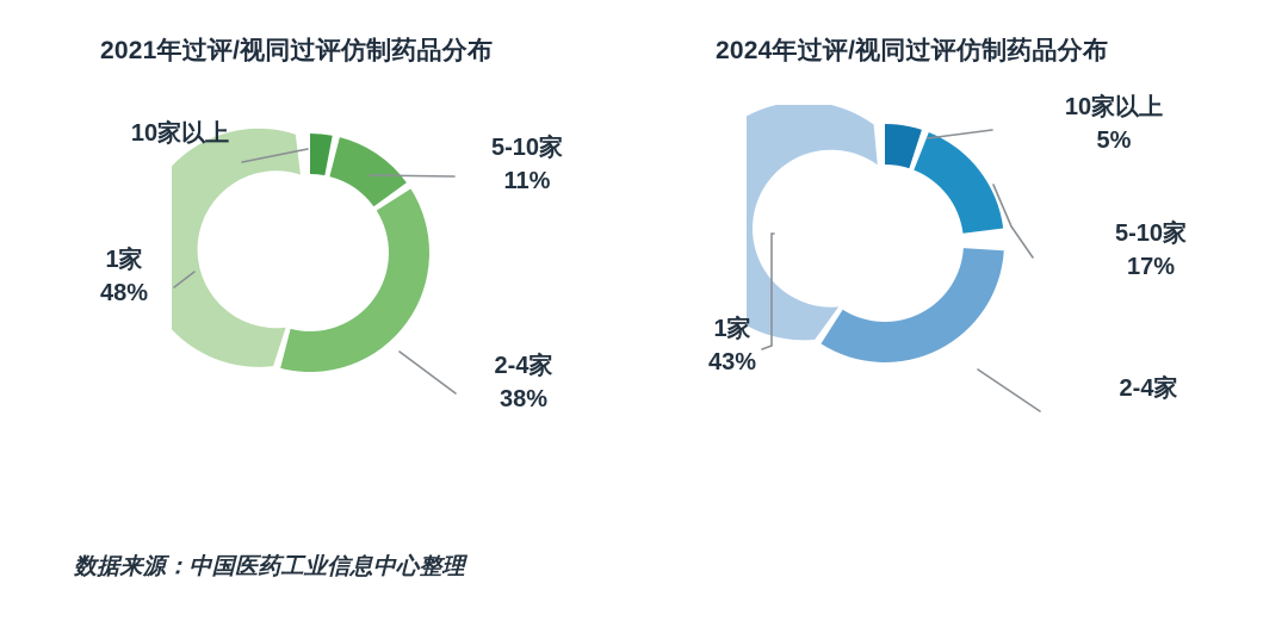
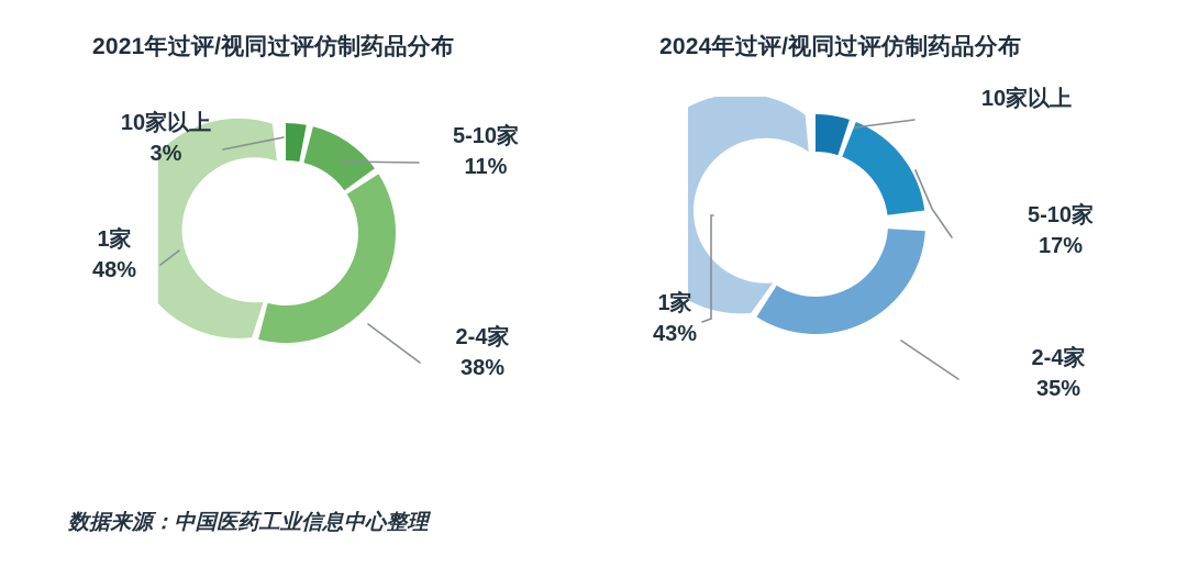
  2021年过评/视同过评仿制药品分布
  10家以上
+ 3%
  1家
  48%
  5-10家
  11%
  2-4家
  38%
  2024年过评/视同过评仿制药品分布
  10家以上
- 5%
  5-10家
  17%
  2-4家
+ 35%
  1家
  43%
  数据来源：中国医药工业信息中心整理
